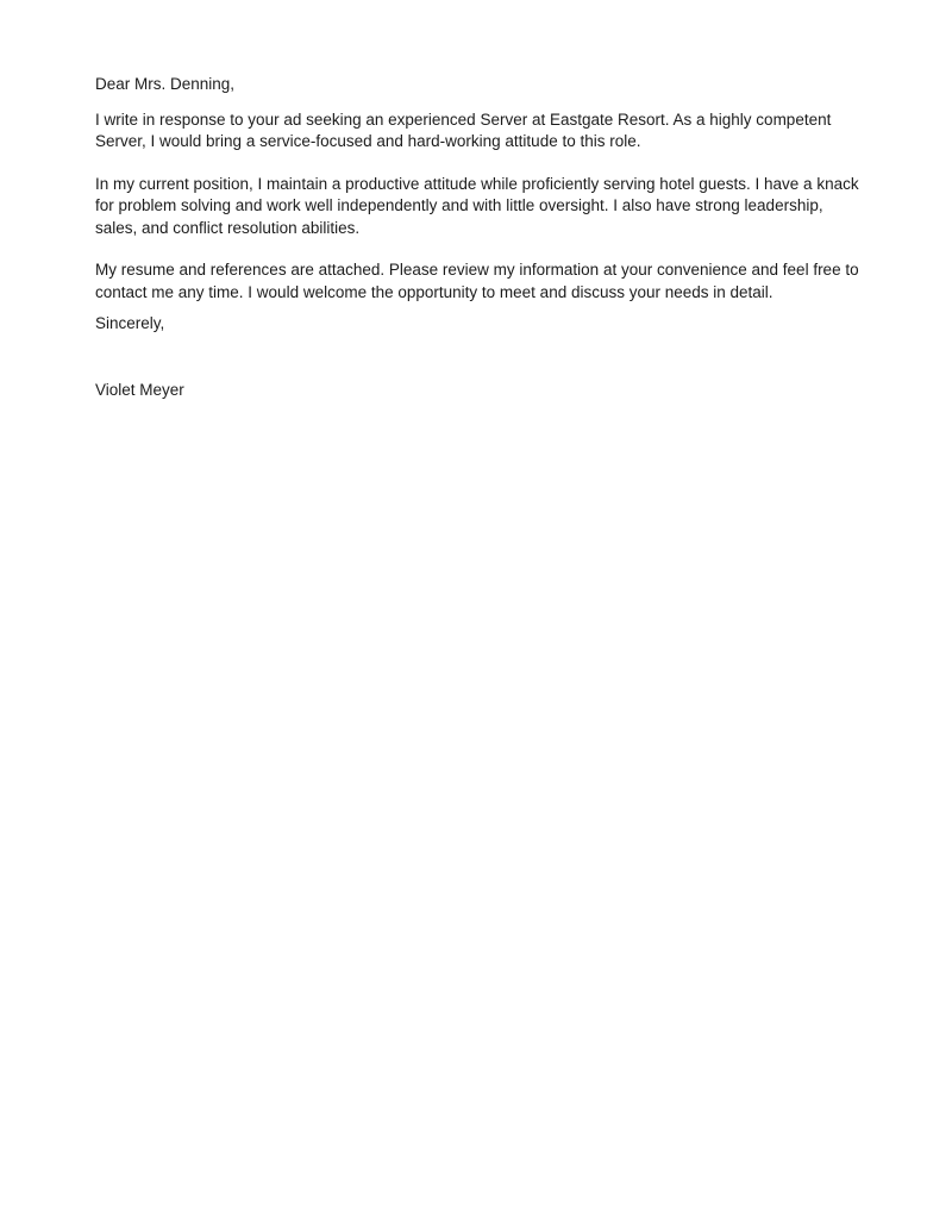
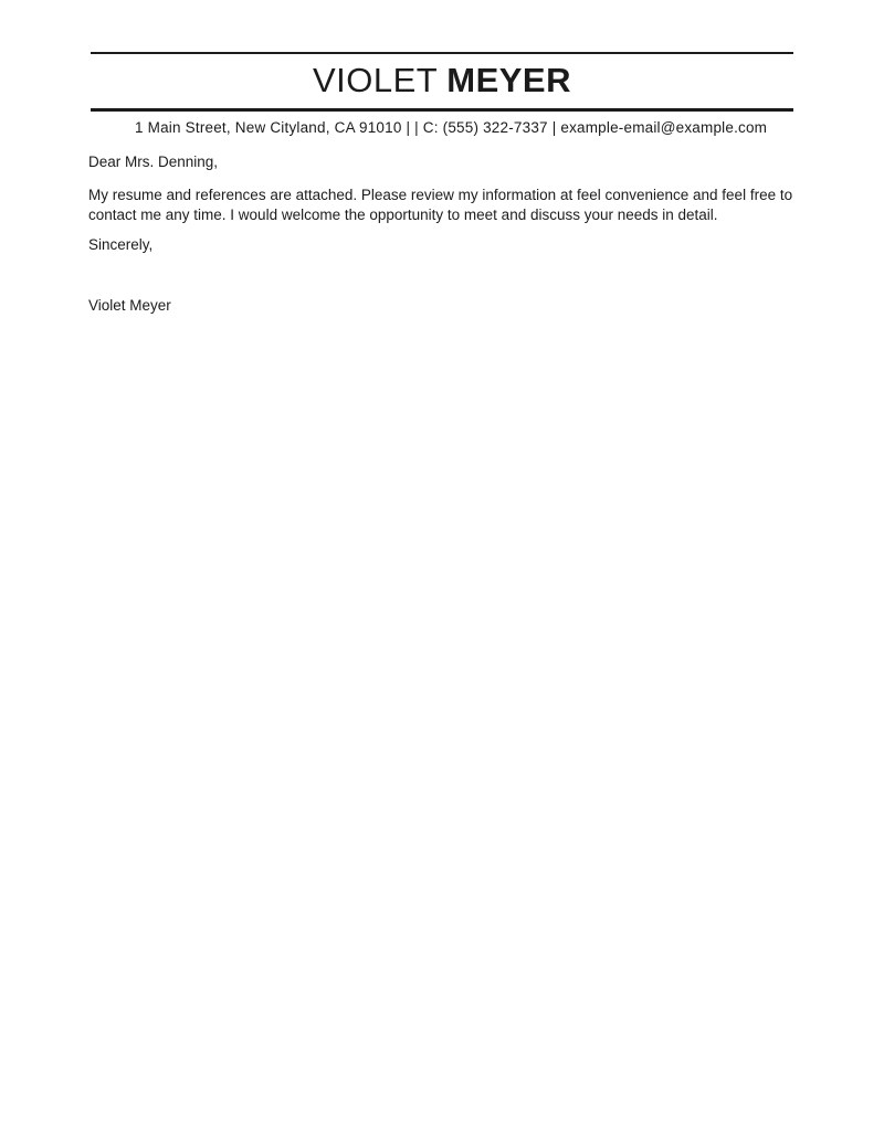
+ VIOLET MEYER
+ 1 Main Street, New Cityland, CA 91010 | | C: (555) 322-7337 | example-email@example.com
  Dear Mrs. Denning,
- I write in response to your ad seeking an experienced Server at Eastgate Resort. As a highly competent Server, I would bring a service-focused and hard-working attitude to this role.
- In my current position, I maintain a productive attitude while proficiently serving hotel guests. I have a knack for problem solving and work well independently and with little oversight. I also have strong leadership, sales, and conflict resolution abilities.
- My resume and references are attached. Please review my information at your convenience and feel free to contact me any time. I would welcome the opportunity to meet and discuss your needs in detail.
+ My resume and references are attached. Please review my information at feel convenience and feel free to contact me any time. I would welcome the opportunity to meet and discuss your needs in detail.
  Sincerely,
  Violet Meyer
